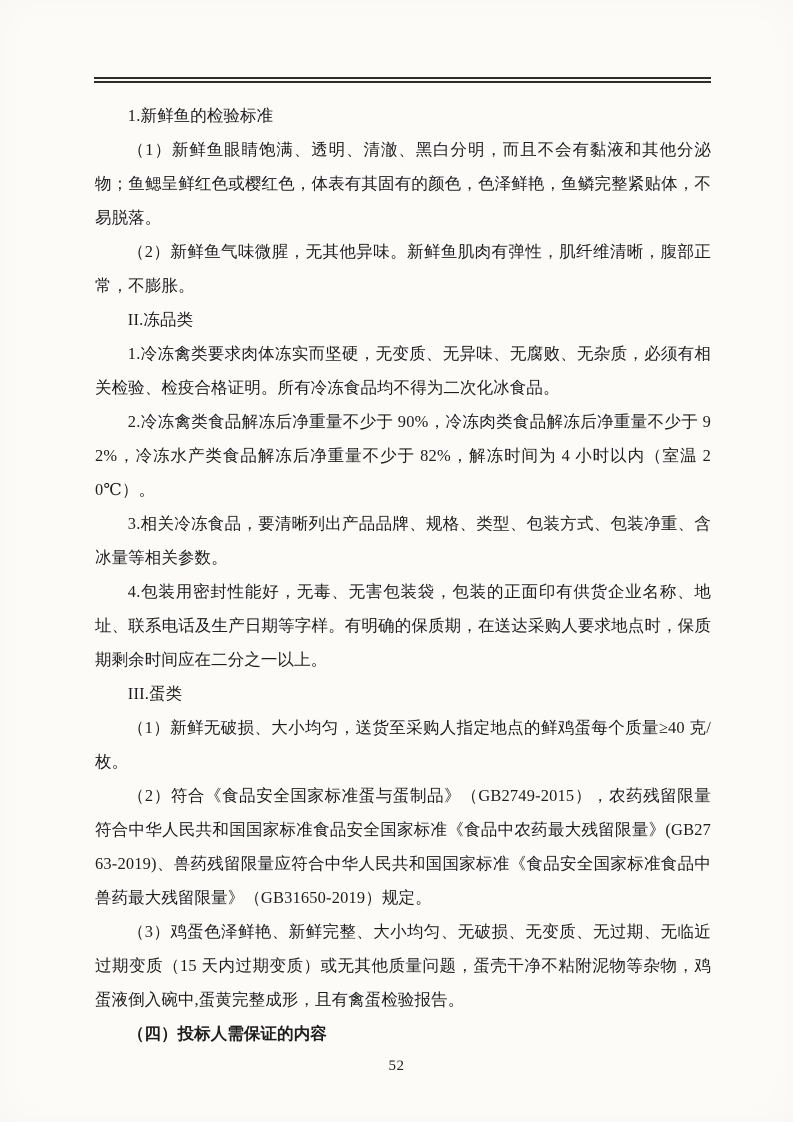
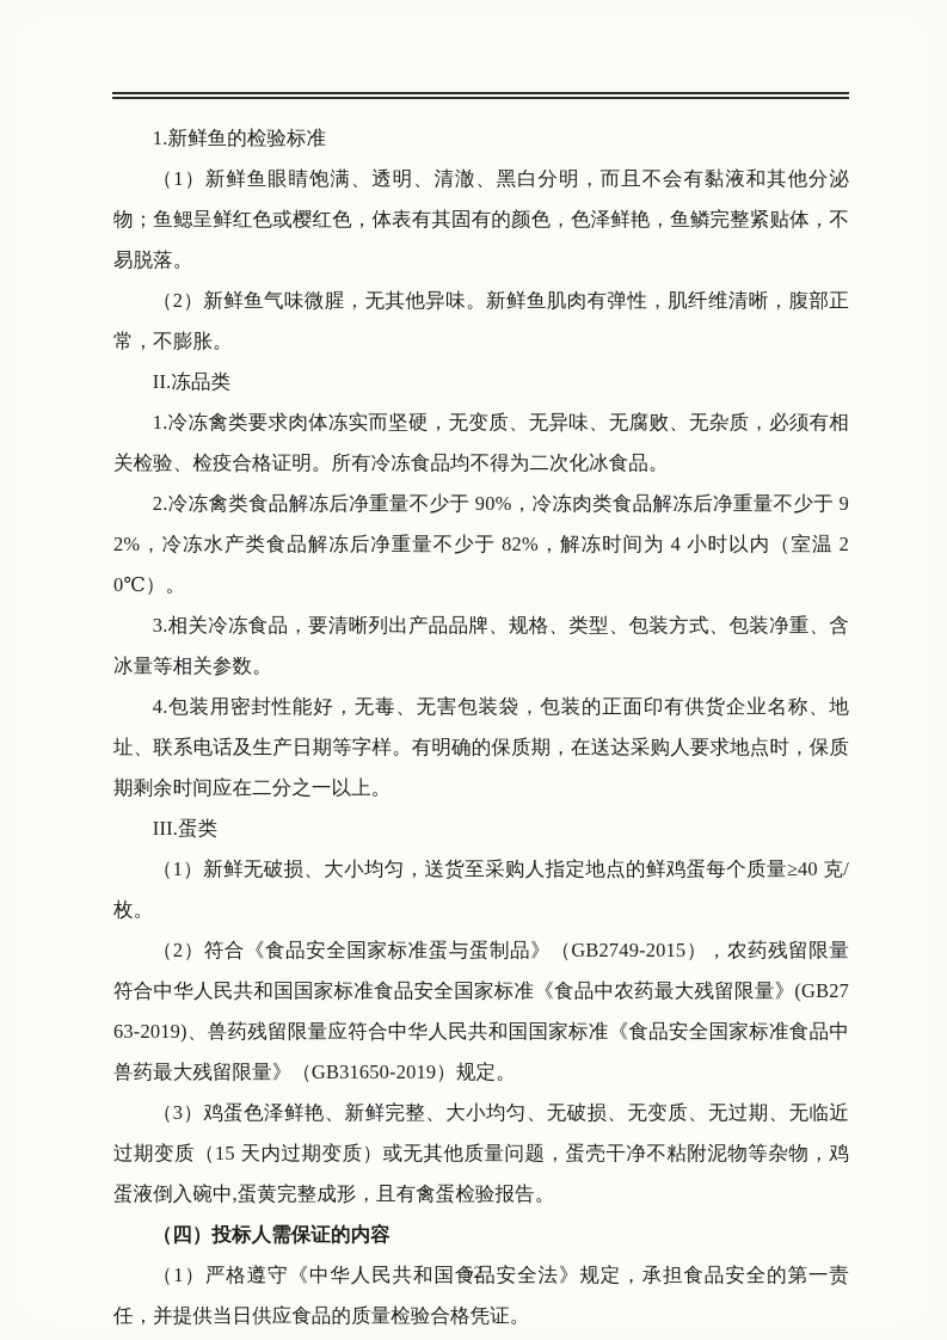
  1.新鲜鱼的检验标准
  （1）新鲜鱼眼睛饱满、透明、清澈、黑白分明，而且不会有黏液和其他分泌物；鱼鳃呈鲜红色或樱红色，体表有其固有的颜色，色泽鲜艳，鱼鳞完整紧贴体，不易脱落。
  （2）新鲜鱼气味微腥，无其他异味。新鲜鱼肌肉有弹性，肌纤维清晰，腹部正常，不膨胀。
  II.冻品类
  1.冷冻禽类要求肉体冻实而坚硬，无变质、无异味、无腐败、无杂质，必须有相关检验、检疫合格证明。所有冷冻食品均不得为二次化冰食品。
  2.冷冻禽类食品解冻后净重量不少于 90%，冷冻肉类食品解冻后净重量不少于 92%，冷冻水产类食品解冻后净重量不少于 82%，解冻时间为 4 小时以内（室温 20℃）。
  3.相关冷冻食品，要清晰列出产品品牌、规格、类型、包装方式、包装净重、含冰量等相关参数。
  4.包装用密封性能好，无毒、无害包装袋，包装的正面印有供货企业名称、地址、联系电话及生产日期等字样。有明确的保质期，在送达采购人要求地点时，保质期剩余时间应在二分之一以上。
  III.蛋类
  （1）新鲜无破损、大小均匀，送货至采购人指定地点的鲜鸡蛋每个质量≥40 克/枚。
  （2）符合《食品安全国家标准蛋与蛋制品》（GB2749-2015），农药残留限量符合中华人民共和国国家标准食品安全国家标准《食品中农药最大残留限量》(GB2763-2019)、兽药残留限量应符合中华人民共和国国家标准《食品安全国家标准食品中兽药最大残留限量》（GB31650-2019）规定。
  （3）鸡蛋色泽鲜艳、新鲜完整、大小均匀、无破损、无变质、无过期、无临近过期变质（15 天内过期变质）或无其他质量问题，蛋壳干净不粘附泥物等杂物，鸡蛋液倒入碗中,蛋黄完整成形，且有禽蛋检验报告。
  （四）投标人需保证的内容
+ （1）严格遵守《中华人民共和国食品安全法》规定，承担食品安全的第一责任，并提供当日供应食品的质量检验合格凭证。
  52
